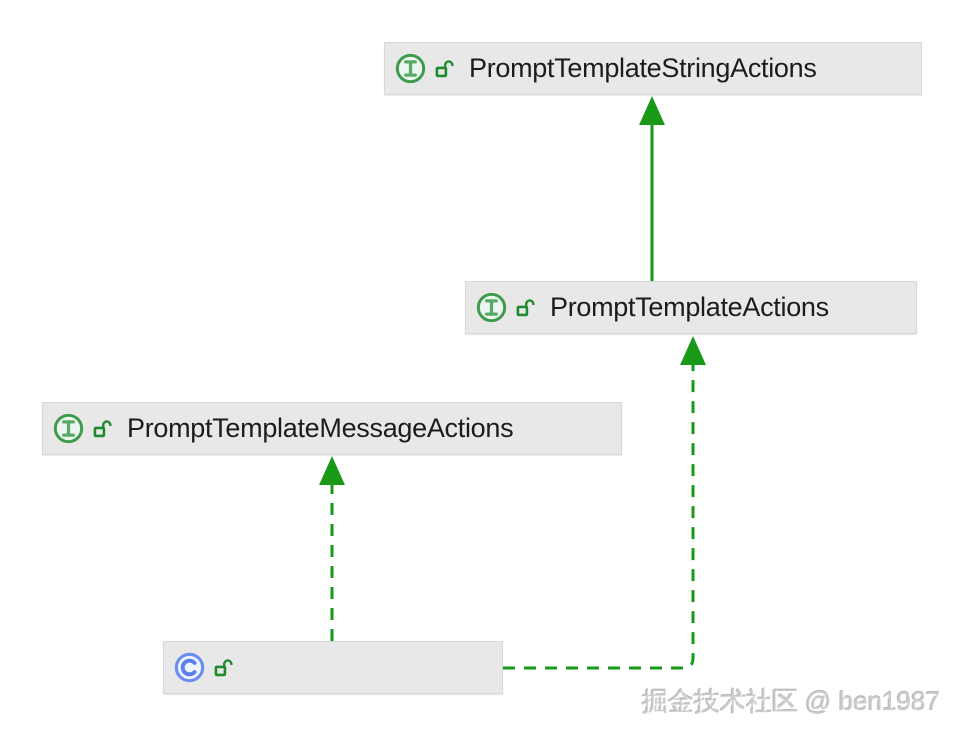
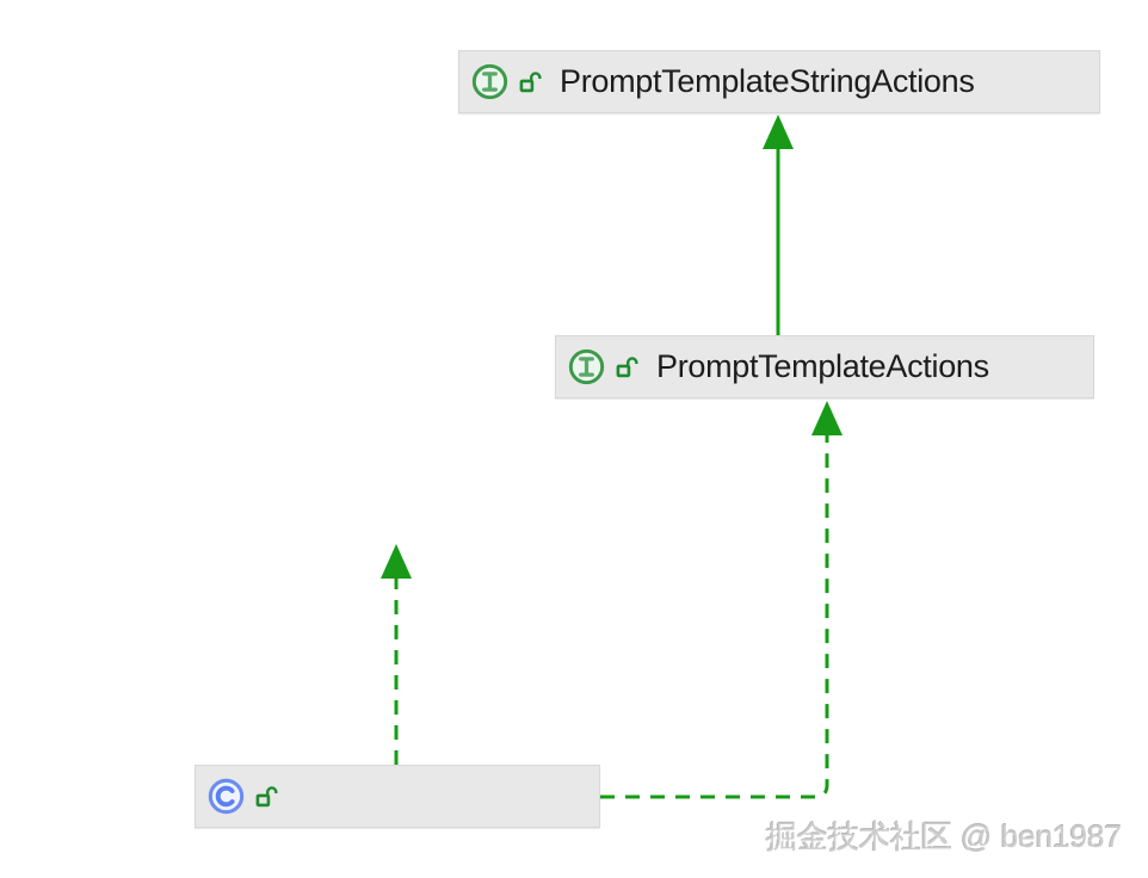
  PromptTemplateStringActions
  PromptTemplateActions
- PromptTemplateMessageActions
  掘金技术社区 @ ben1987
